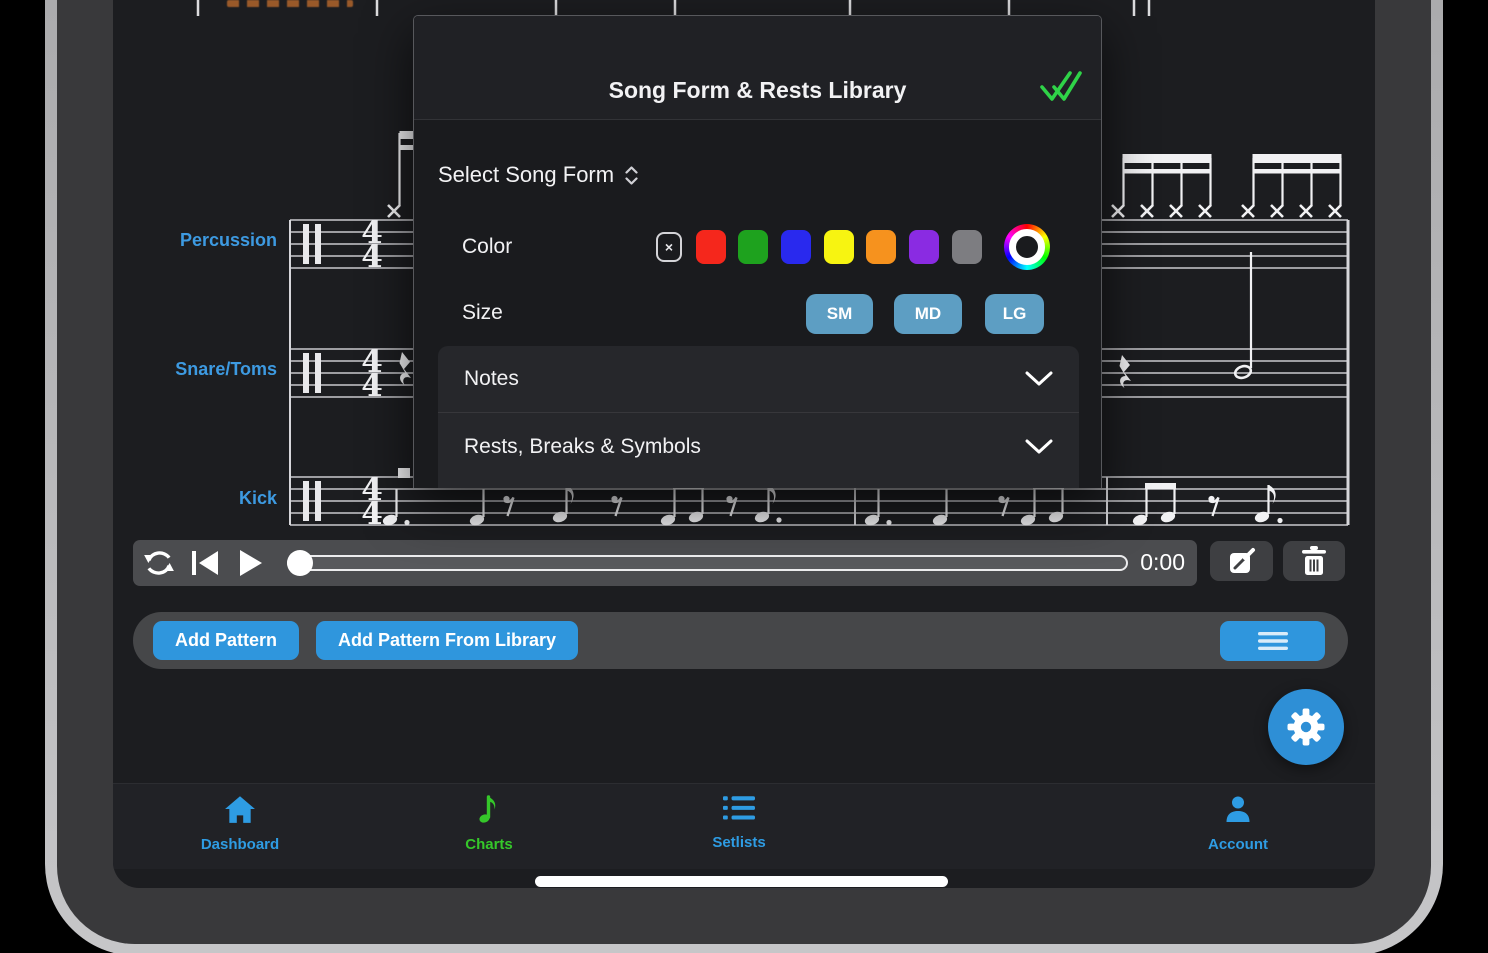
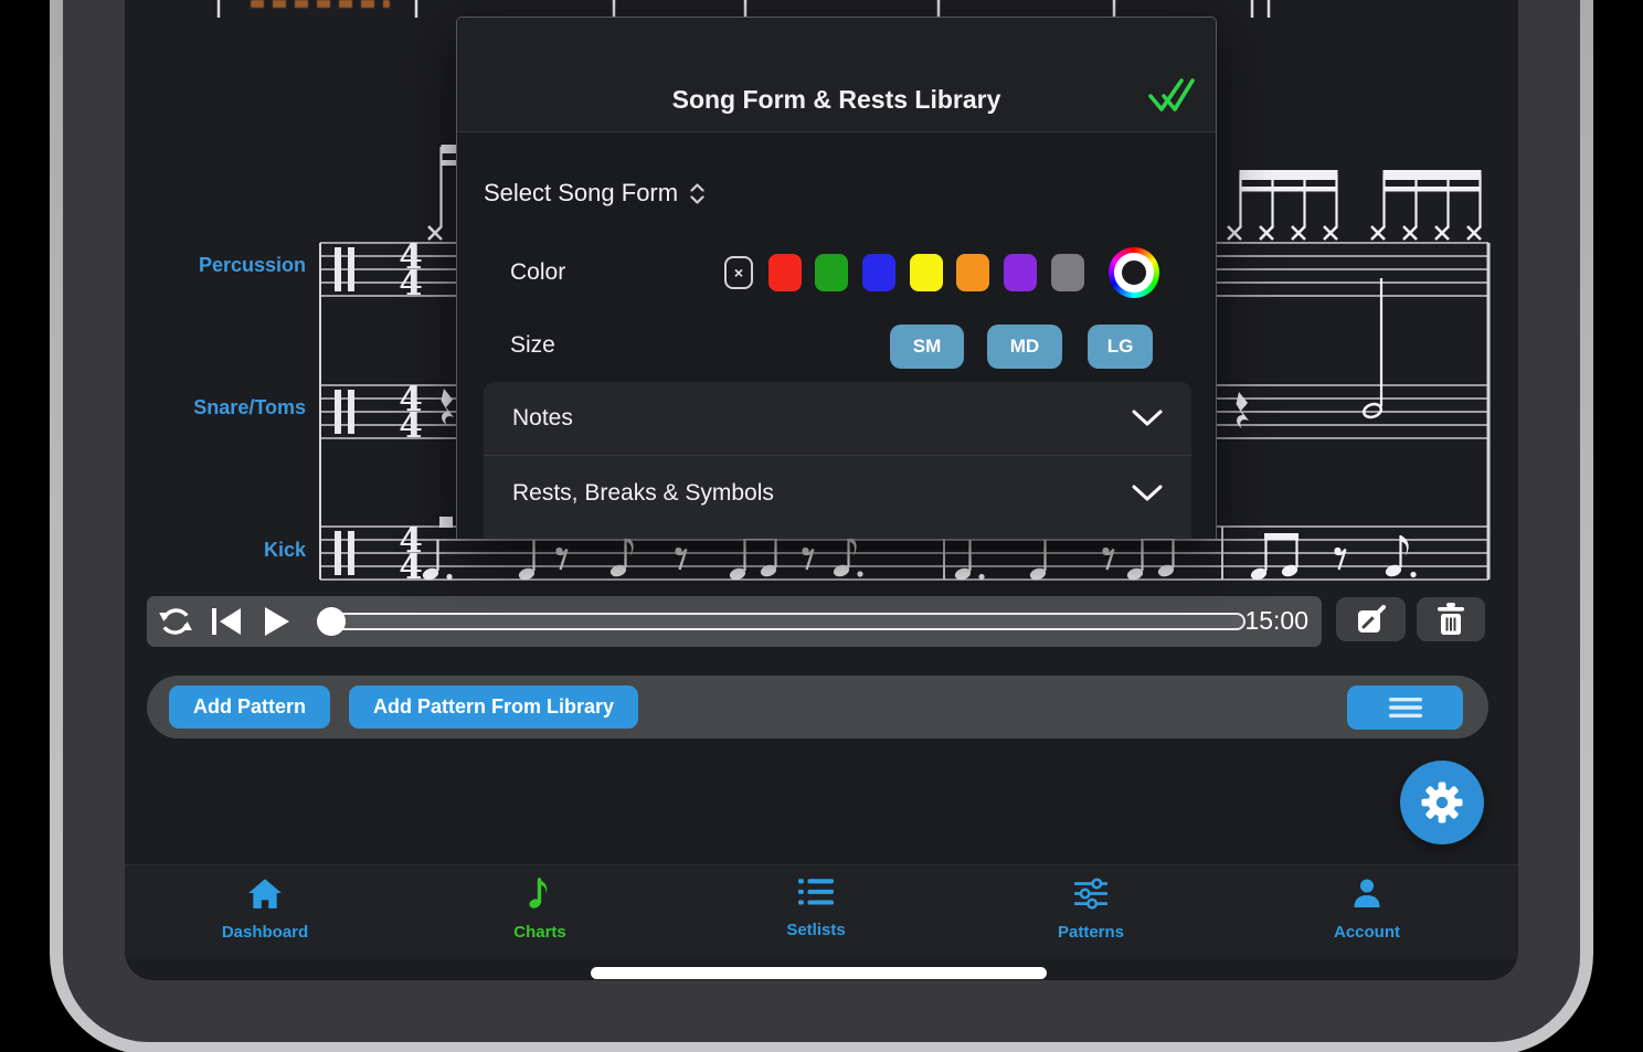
  4
  4
  4
  4
  4
  4
  Percussion
  Snare/Toms
  Kick
  Song Form & Rests Library
  Select Song Form
  Color
  ×
  Size
  SM
  MD
  LG
  Notes
  Rests, Breaks & Symbols
- 0:00
+ 15:00
  Add Pattern
  Add Pattern From Library
  Dashboard
  Charts
  Setlists
+ Patterns
  Account
